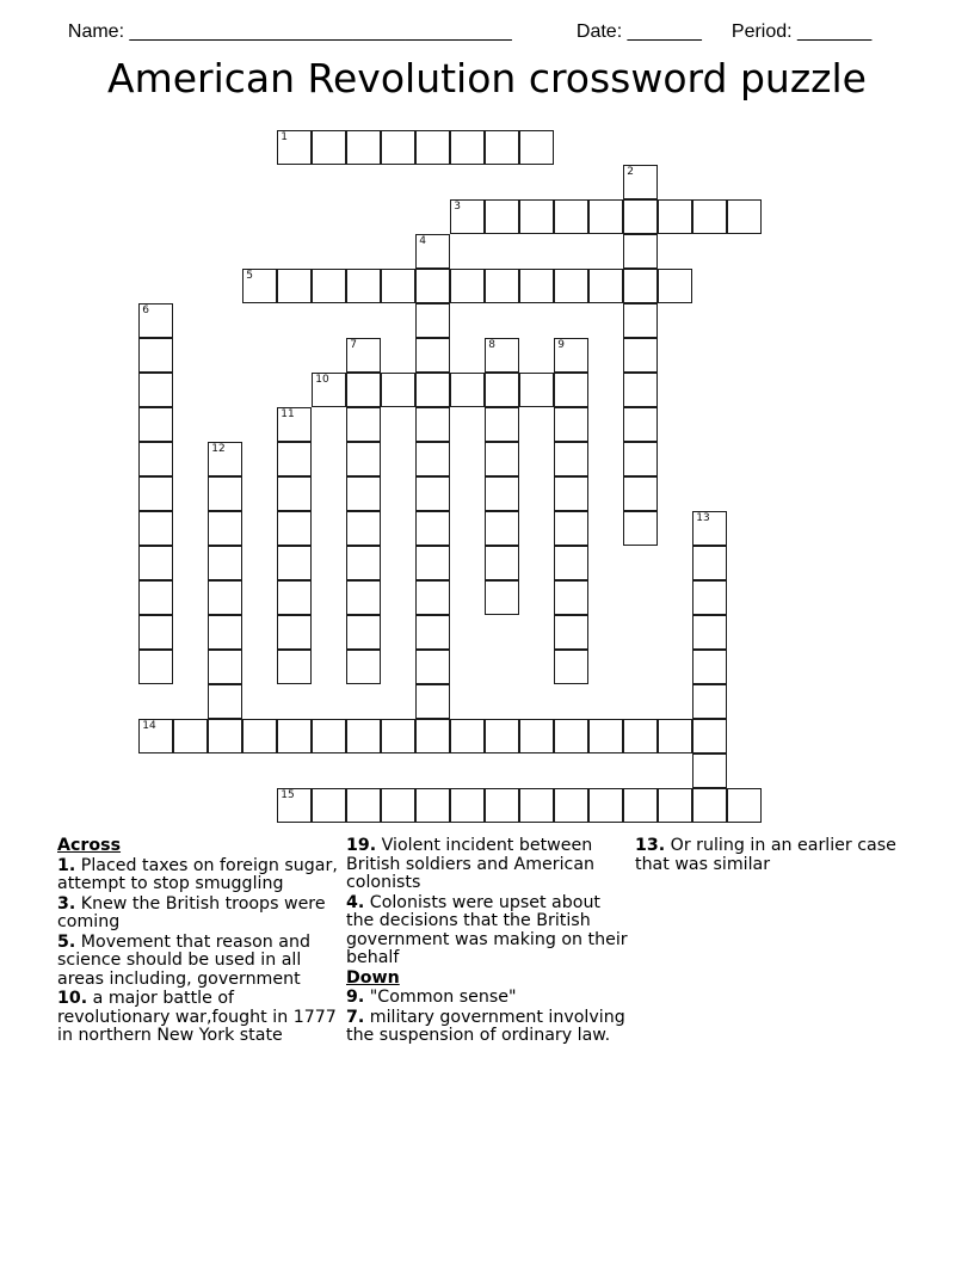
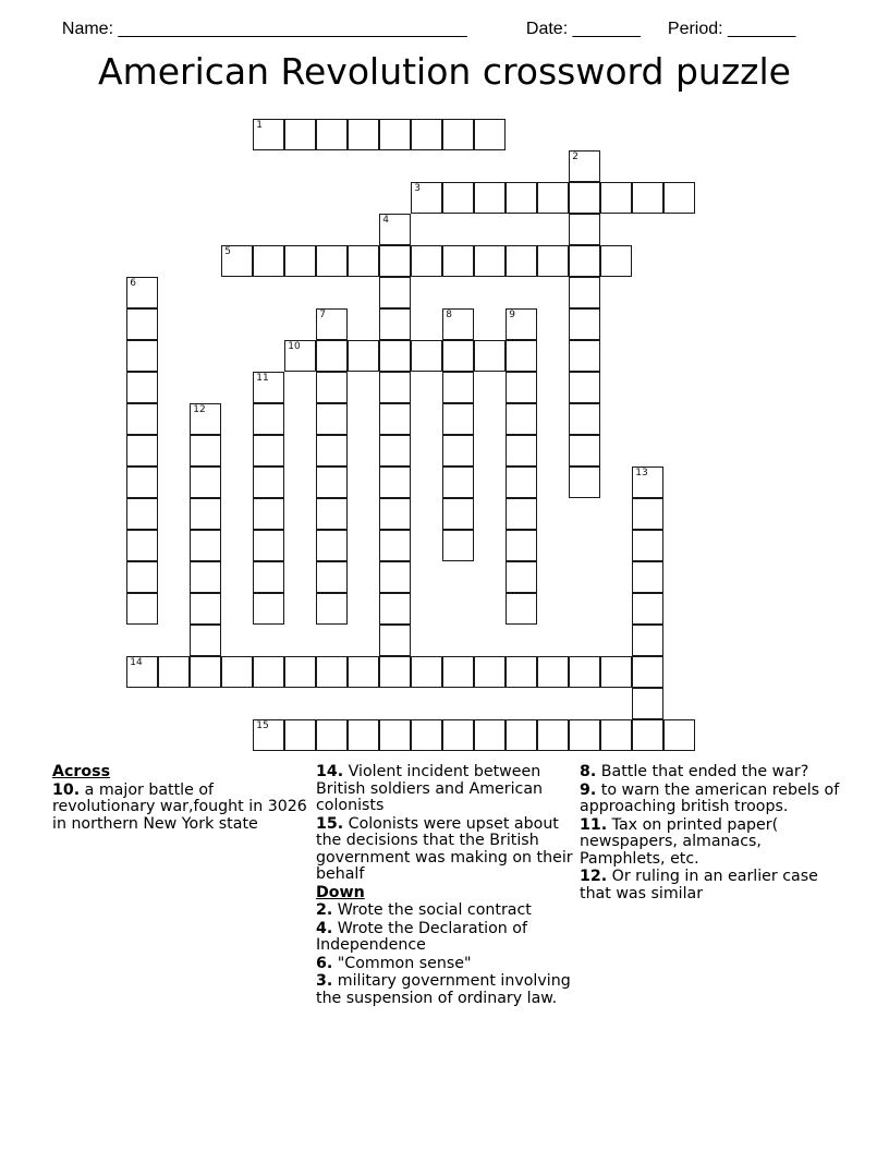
  Name: ____________________________________
  Date: _______
  Period: _______
  American Revolution crossword puzzle
  1
  2
  3
  4
  5
  6
  7
  8
  9
  10
  11
  12
  13
  14
  15
  Across
- 1. Placed taxes on foreign sugar, attempt to stop smuggling
- 3. Knew the British troops were coming
- 5. Movement that reason and science should be used in all areas including, government
- 10. a major battle of revolutionary war,fought in 1777 in northern New York state
+ 10. a major battle of revolutionary war,fought in 3026 in northern New York state
- 19. Violent incident between British soldiers and American colonists
+ 14. Violent incident between British soldiers and American colonists
- 4. Colonists were upset about the decisions that the British government was making on their behalf
+ 15. Colonists were upset about the decisions that the British government was making on their behalf
  Down
+ 2. Wrote the social contract
+ 4. Wrote the Declaration of Independence
- 9. "Common sense"
+ 6. "Common sense"
- 7. military government involving the suspension of ordinary law.
+ 3. military government involving the suspension of ordinary law.
+ 8. Battle that ended the war?
+ 9. to warn the american rebels of approaching british troops.
+ 11. Tax on printed paper( newspapers, almanacs, Pamphlets, etc.
- 13. Or ruling in an earlier case that was similar
+ 12. Or ruling in an earlier case that was similar
